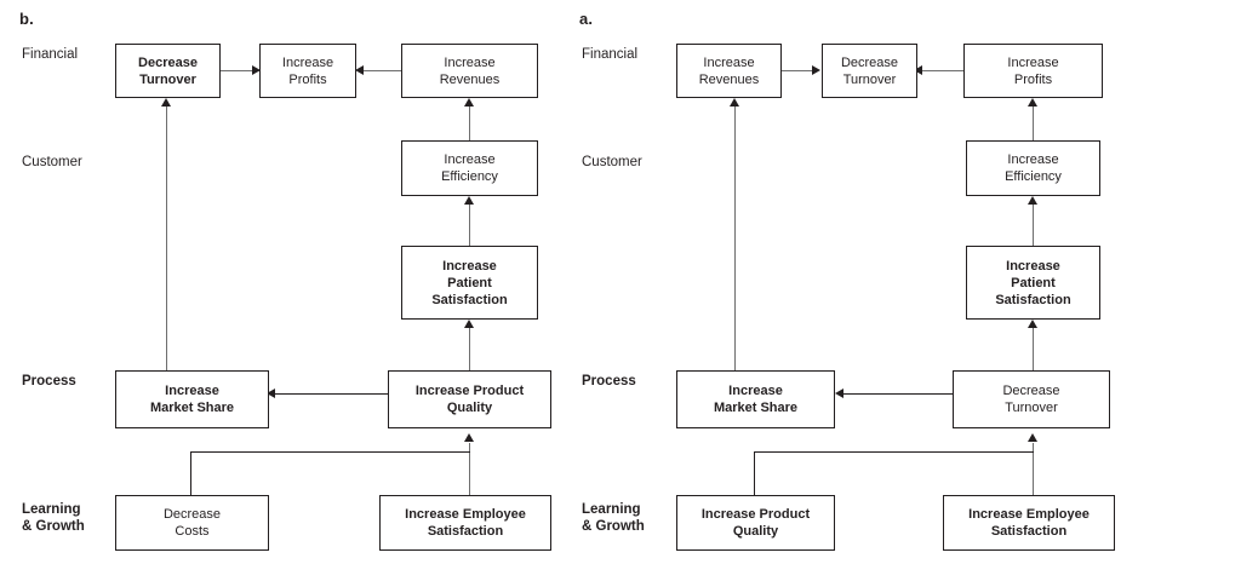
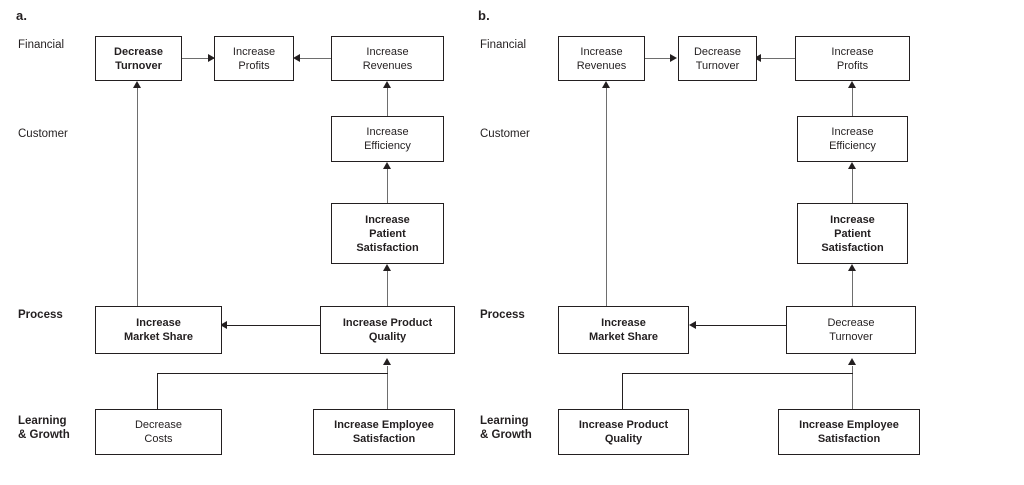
- b.
+ a.
  Financial
  Customer
  Process
  Learning
  & Growth
  Decrease
  Turnover
  Increase
  Profits
  Increase
  Revenues
  Increase
  Efficiency
  Increase
  Patient
  Satisfaction
  Increase
  Market Share
  Increase Product
  Quality
  Decrease
  Costs
  Increase Employee
  Satisfaction
- a.
+ b.
  Financial
  Customer
  Process
  Learning
  & Growth
  Increase
  Revenues
  Decrease
  Turnover
  Increase
  Profits
  Increase
  Efficiency
  Increase
  Patient
  Satisfaction
  Increase
  Market Share
  Decrease
  Turnover
  Increase Product
  Quality
  Increase Employee
  Satisfaction
